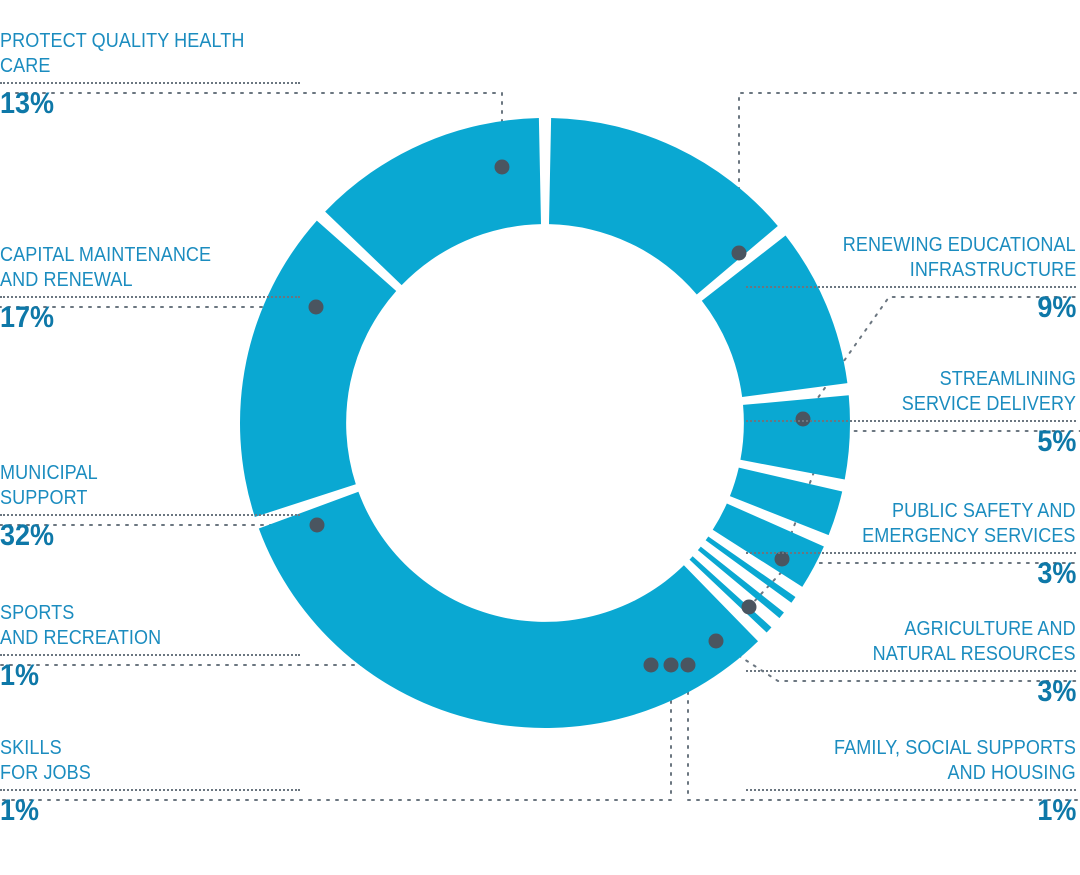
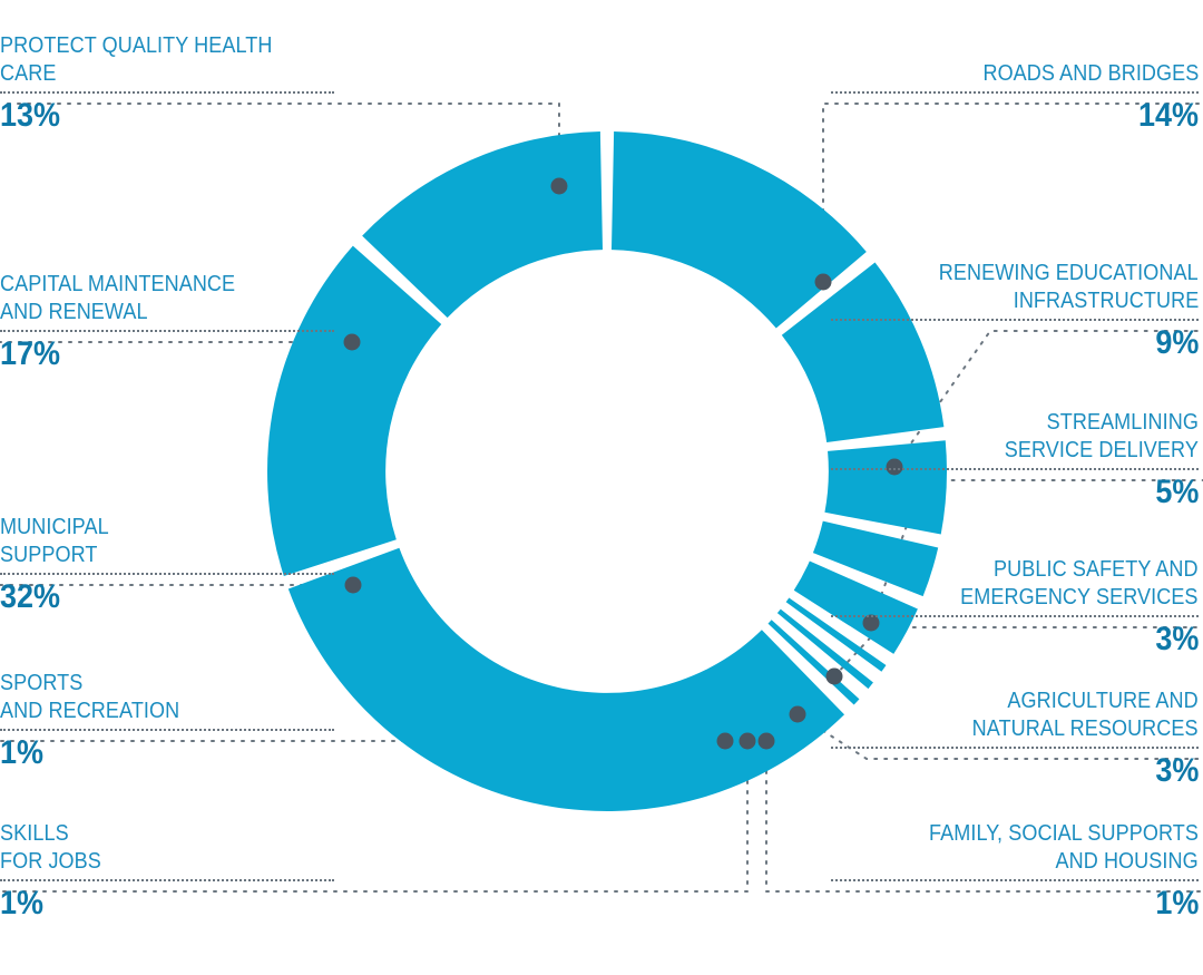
  PROTECT QUALITY HEALTH
  CARE
  13%
  CAPITAL MAINTENANCE
  AND RENEWAL
  17%
  MUNICIPAL
  SUPPORT
  32%
  SPORTS
  AND RECREATION
  1%
  SKILLS
  FOR JOBS
  1%
+ ROADS AND BRIDGES
+ 14%
  RENEWING EDUCATIONAL
  INFRASTRUCTURE
  9%
  STREAMLINING
  SERVICE DELIVERY
  5%
  PUBLIC SAFETY AND
  EMERGENCY SERVICES
  3%
  AGRICULTURE AND
  NATURAL RESOURCES
  3%
  FAMILY, SOCIAL SUPPORTS
  AND HOUSING
  1%
